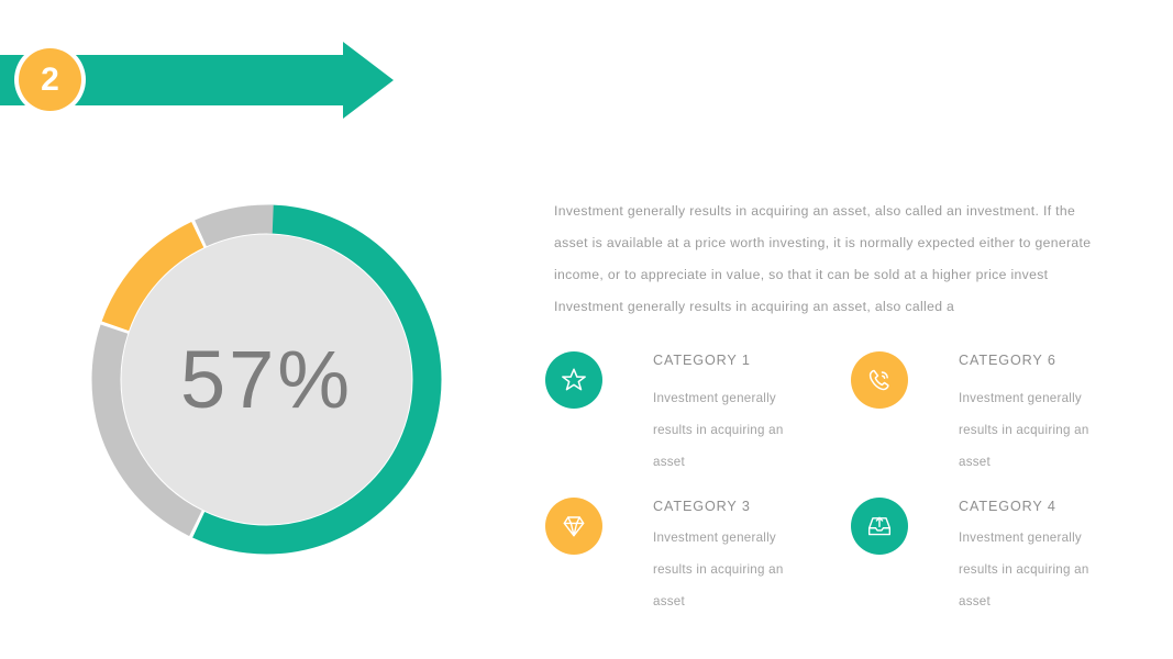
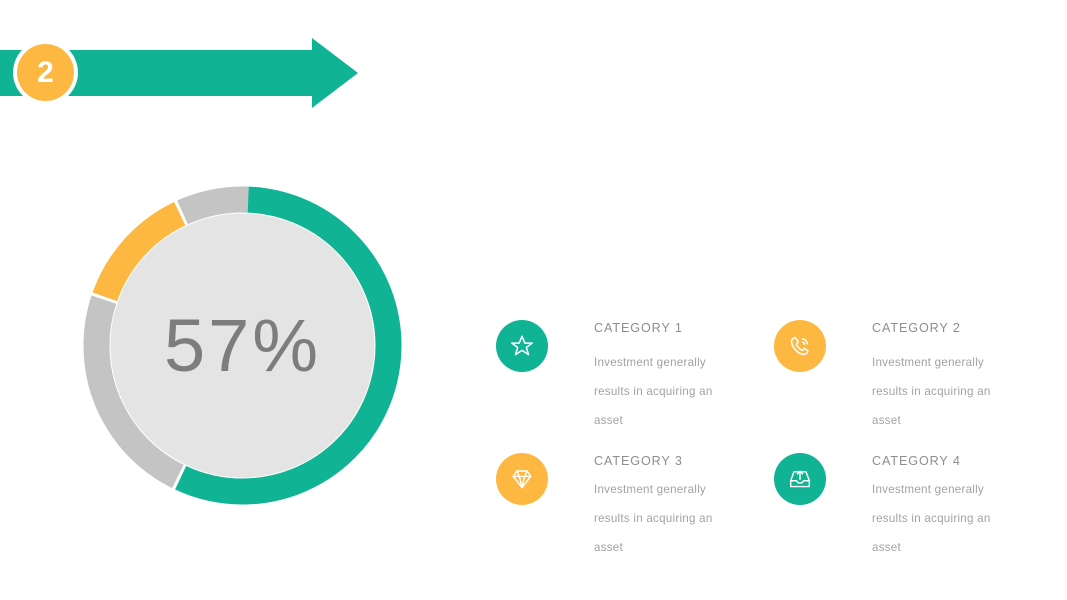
  2
  57%
- Investment generally results in acquiring an asset, also called an investment. If the asset is available at a price worth investing, it is normally expected either to generate income, or to appreciate in value, so that it can be sold at a higher price invest Investment generally results in acquiring an asset, also called a
  CATEGORY 1
  Investment generally results in acquiring an asset
- CATEGORY 6
+ CATEGORY 2
  Investment generally results in acquiring an asset
  CATEGORY 3
  Investment generally results in acquiring an asset
  CATEGORY 4
  Investment generally results in acquiring an asset
